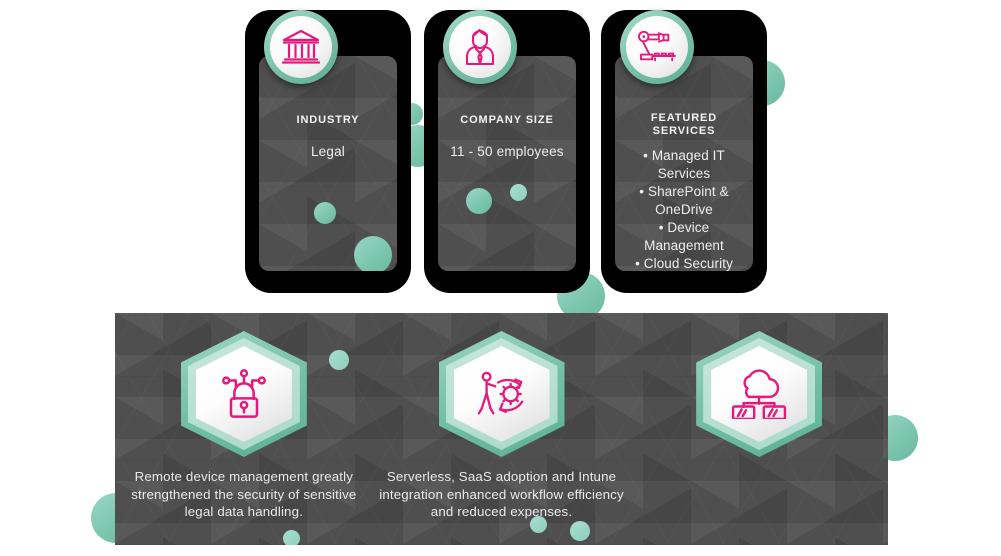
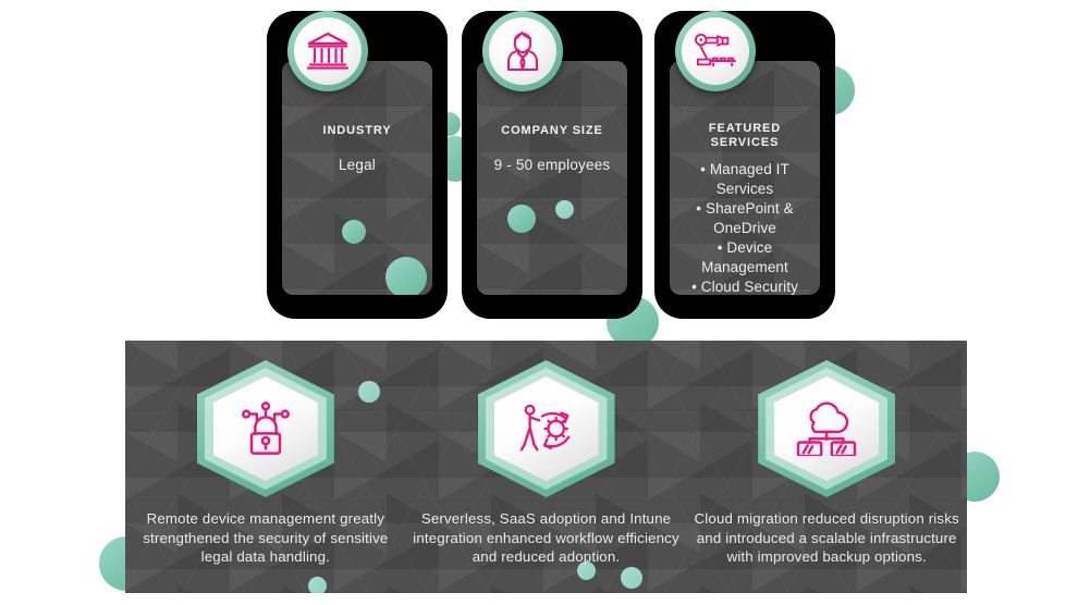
  INDUSTRY
  Legal
  COMPANY SIZE
- 11 - 50 employees
+ 9 - 50 employees
  FEATURED SERVICES
  • Managed IT Services
  • SharePoint & OneDrive
  • Device Management
  Remote device management greatly strengthened the security of sensitive legal data handling.
- Serverless, SaaS adoption and Intune integration enhanced workflow efficiency and reduced expenses.
+ Serverless, SaaS adoption and Intune integration enhanced workflow efficiency and reduced adoption.
+ Cloud migration reduced disruption risks and introduced a scalable infrastructure with improved backup options.
